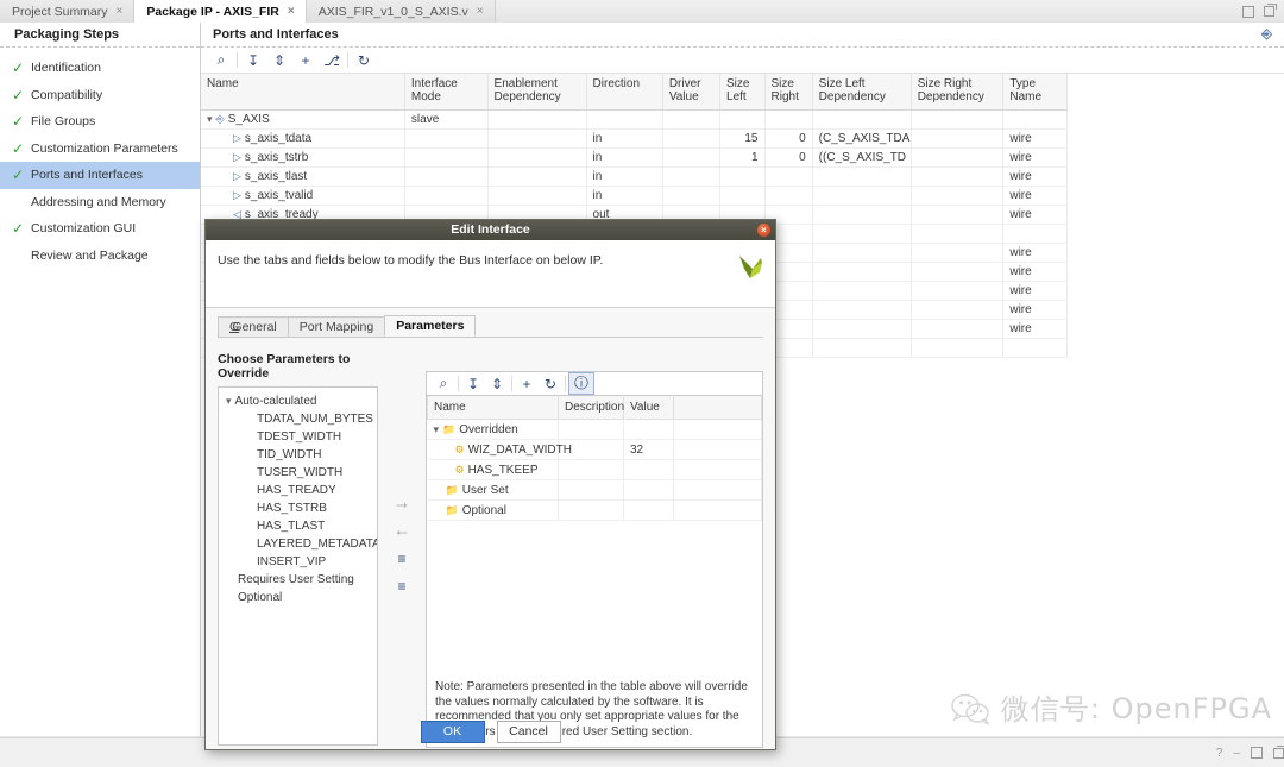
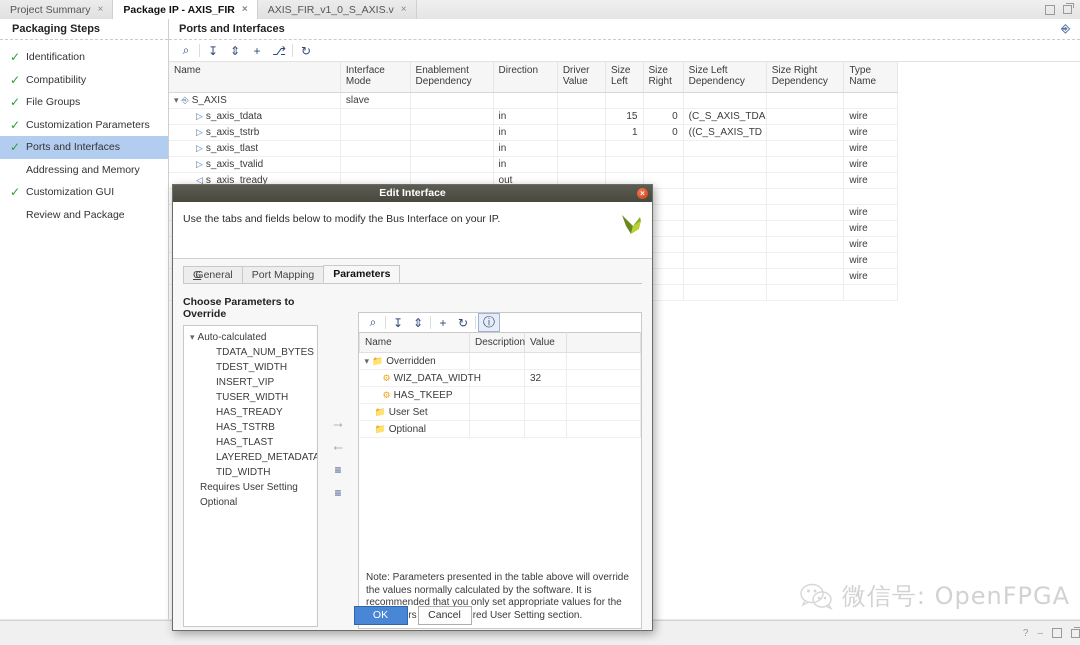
  Project Summary
  ×
  Package IP - AXIS_FIR
  ×
  AXIS_FIR_v1_0_S_AXIS.v
  ×
  Packaging Steps
  ✓
  Identification
  ✓
  Compatibility
  ✓
  File Groups
  ✓
  Customization Parameters
  ✓
  Ports and Interfaces
  Addressing and Memory
  ✓
  Customization GUI
  Review and Package
  Ports and Interfaces
  ⎆
  ⌕
  ↧
  ⇕
  +
  ⎇
  ↻
  Name	Interface Mode	Enablement Dependency	Direction	Driver Value	Size Left	Size Right	Size Left Dependency	Size Right Dependency	Type Name
  ▾ ⎆ S_AXIS	slave
  ▷ s_axis_tdata			in		15	0	(C_S_AXIS_TDA		wire
  ▷ s_axis_tstrb			in		1	0	((C_S_AXIS_TD		wire
  ▷ s_axis_tlast			in						wire
  ▷ s_axis_tvalid			in						wire
  ◁ s_axis_tready			out						wire
  									wire
  									wire
  									wire
  									wire
  									wire
  微信号: OpenFPGA
  ?
  –
  Edit Interface
  ×
- Use the tabs and fields below to modify the Bus Interface on below IP.
+ Use the tabs and fields below to modify the Bus Interface on your IP.
  GGeneral
  Port Mapping
  Parameters
  Choose Parameters to Override
  ▾ Auto-calculated
  TDATA_NUM_BYTES
  TDEST_WIDTH
- TID_WIDTH
+ INSERT_VIP
  TUSER_WIDTH
  HAS_TREADY
  HAS_TSTRB
  HAS_TLAST
  LAYERED_METADATA
- INSERT_VIP
+ TID_WIDTH
  Requires User Setting
  Optional
  ⭢
  ⭠
  ≡
  ≡
  ⌕
  ↧
  ⇕
  +
  ↻
  ⓘ
  Name	Description	Value
  ▾ 📁 Overridden
  ⚙ WIZ_DATA_WIDTH		32
  ⚙ HAS_TKEEP
  📁 User Set
  📁 Optional
  Note: Parameters presented in the table above will override the values normally calculated by the software. It is recommended that you only set appropriate values for the rsired User Setting section.
  OK
  Cancel
